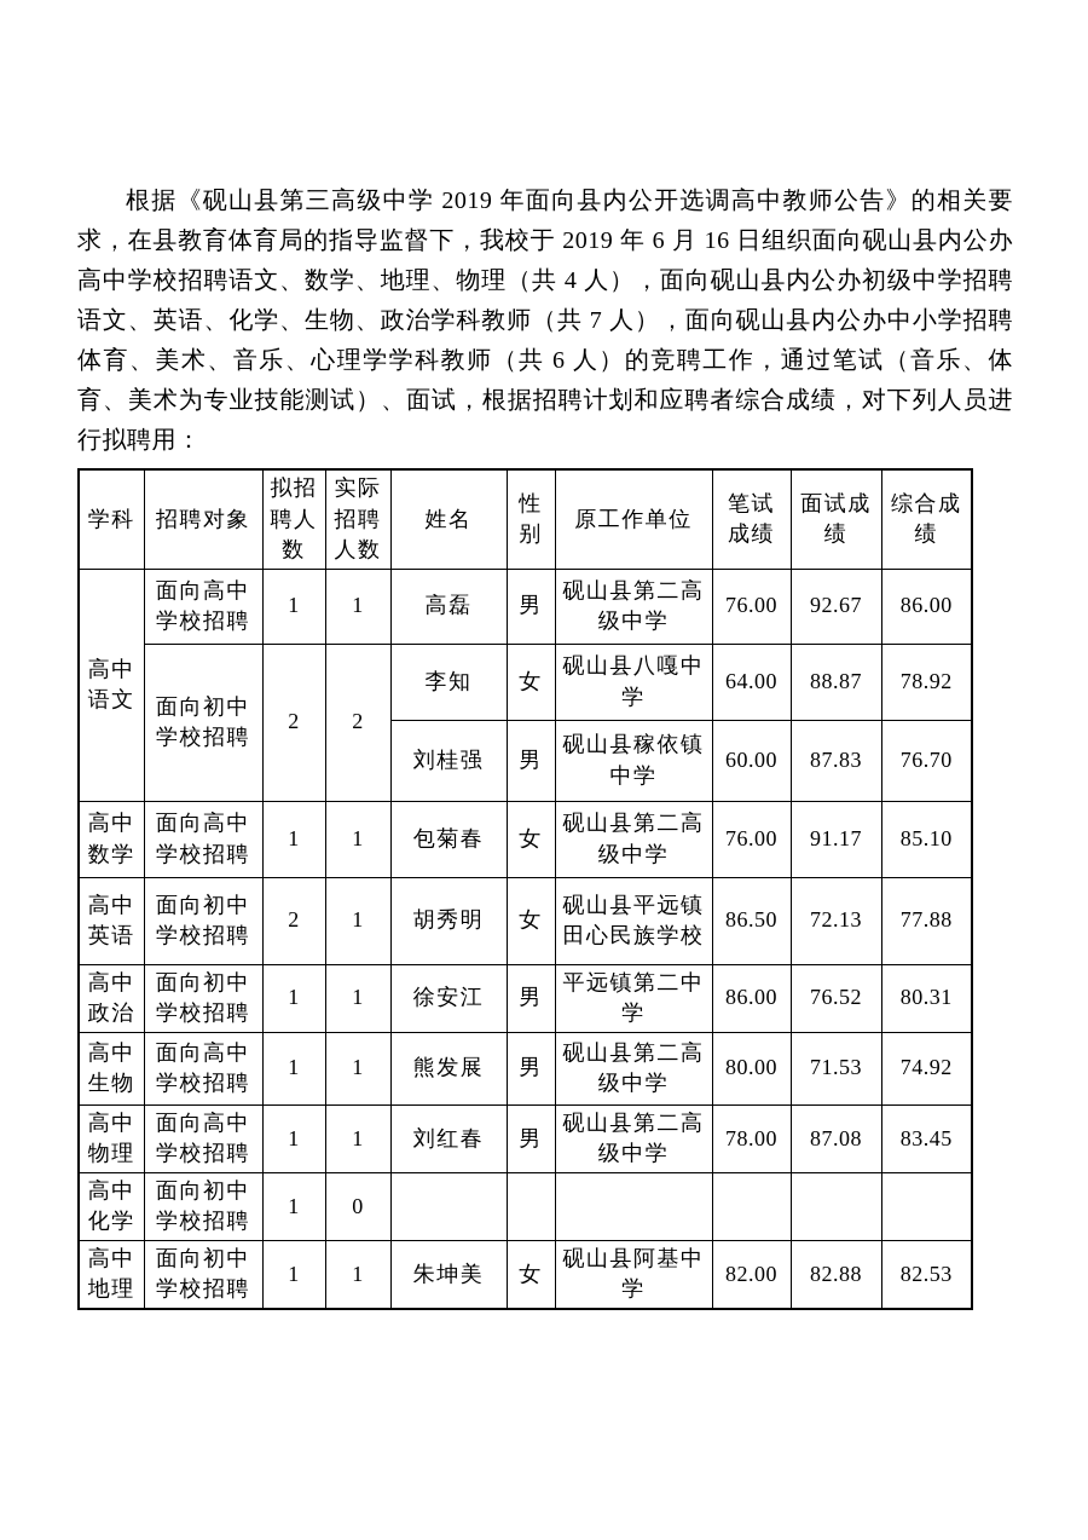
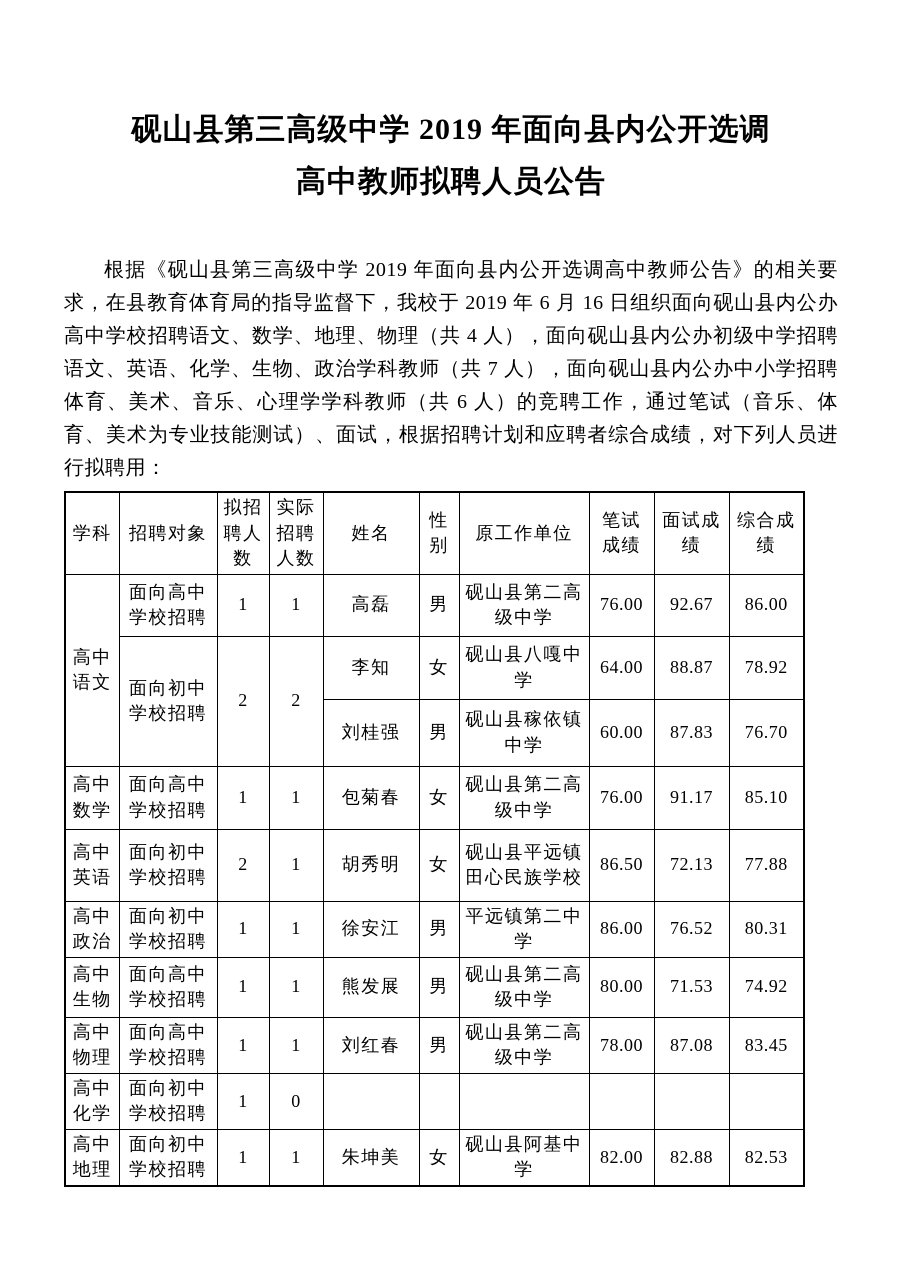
+ 砚山县第三高级中学 2019 年面向县内公开选调
+ 高中教师拟聘人员公告
  根据《砚山县第三高级中学 2019 年面向县内公开选调高中教师公告》的相关要求，在县教育体育局的指导监督下，我校于 2019 年 6 月 16 日组织面向砚山县内公办高中学校招聘语文、数学、地理、物理（共 4 人），面向砚山县内公办初级中学招聘语文、英语、化学、生物、政治学科教师（共 7 人），面向砚山县内公办中小学招聘体育、美术、音乐、心理学学科教师（共 6 人）的竞聘工作，通过笔试（音乐、体育、美术为专业技能测试）、面试，根据招聘计划和应聘者综合成绩，对下列人员进行拟聘用：
  学科	招聘对象	拟招聘人数	实际招聘人数	姓名	性别	原工作单位	笔试成绩	面试成绩	综合成绩
  高中语文	面向高中学校招聘	1	1	高磊	男	砚山县第二高级中学	76.00	92.67	86.00
  面向初中学校招聘	2	2	李知	女	砚山县八嘎中学	64.00	88.87	78.92
  刘桂强	男	砚山县稼依镇中学	60.00	87.83	76.70
  高中数学	面向高中学校招聘	1	1	包菊春	女	砚山县第二高级中学	76.00	91.17	85.10
  高中英语	面向初中学校招聘	2	1	胡秀明	女	砚山县平远镇田心民族学校	86.50	72.13	77.88
  高中政治	面向初中学校招聘	1	1	徐安江	男	平远镇第二中学	86.00	76.52	80.31
  高中生物	面向高中学校招聘	1	1	熊发展	男	砚山县第二高级中学	80.00	71.53	74.92
  高中物理	面向高中学校招聘	1	1	刘红春	男	砚山县第二高级中学	78.00	87.08	83.45
  高中化学	面向初中学校招聘	1	0
  高中地理	面向初中学校招聘	1	1	朱坤美	女	砚山县阿基中学	82.00	82.88	82.53
